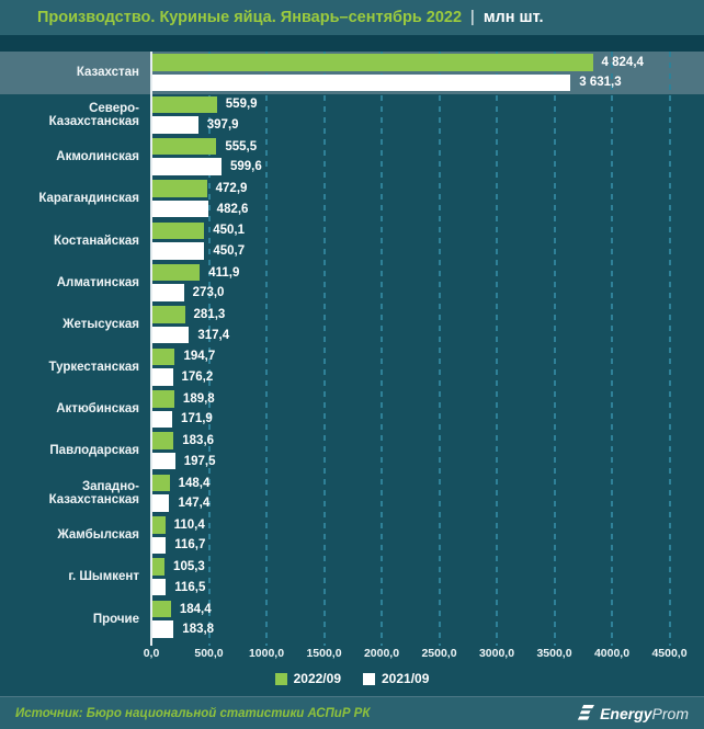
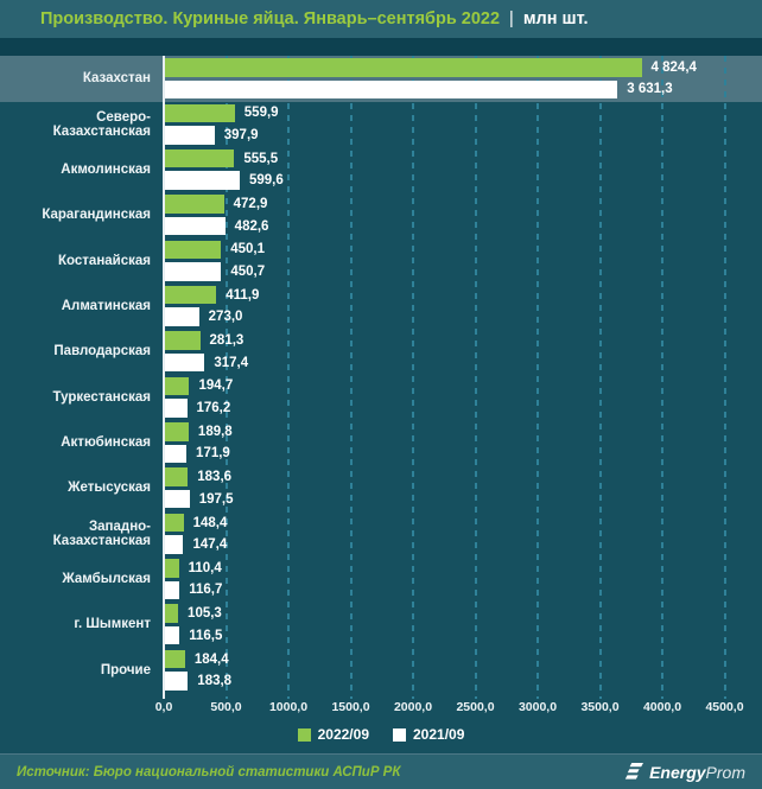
  Производство. Куриные яйца. Январь–сентябрь 2022
  |
  млн шт.
  Казахстан
  4 824,4
  3 631,3
  Северо-Казахстанская
  559,9
  397,9
  Акмолинская
  555,5
  599,6
  Карагандинская
  472,9
  482,6
  Костанайская
  450,1
  450,7
  Алматинская
  411,9
  273,0
- Жетысуская
+ Павлодарская
  281,3
  317,4
  Туркестанская
  194,7
  176,2
  Актюбинская
  189,8
  171,9
- Павлодарская
+ Жетысуская
  183,6
  197,5
  Западно-Казахстанская
  148,4
  147,4
  Жамбылская
  110,4
  116,7
  г. Шымкент
  105,3
  116,5
  Прочие
  184,4
  183,8
  0,0
  500,0
  1000,0
  1500,0
  2000,0
  2500,0
  3000,0
  3500,0
  4000,0
  4500,0
  2022/09
  2021/09
  Источник: Бюро национальной статистики АСПиР РК
  EnergyProm
